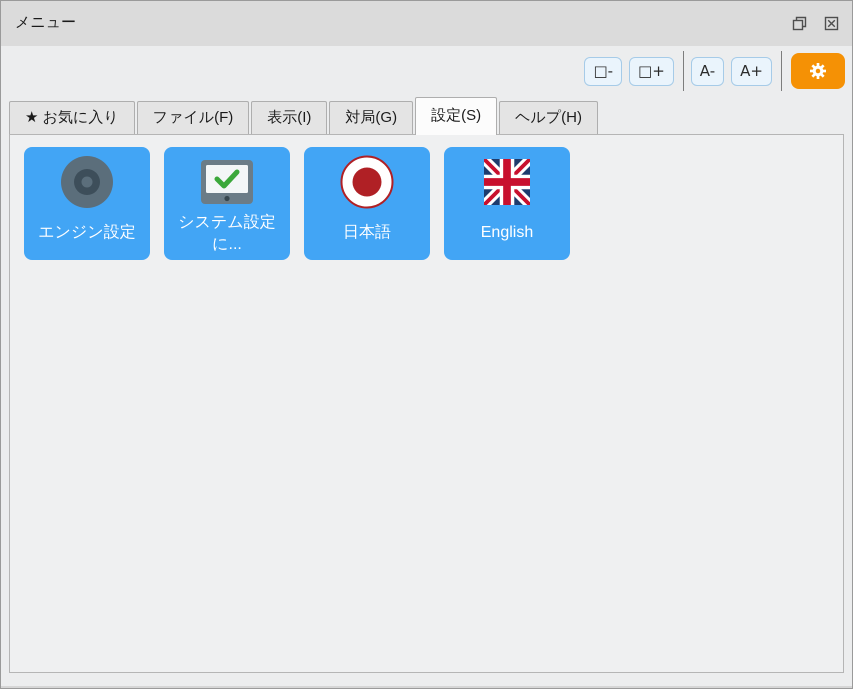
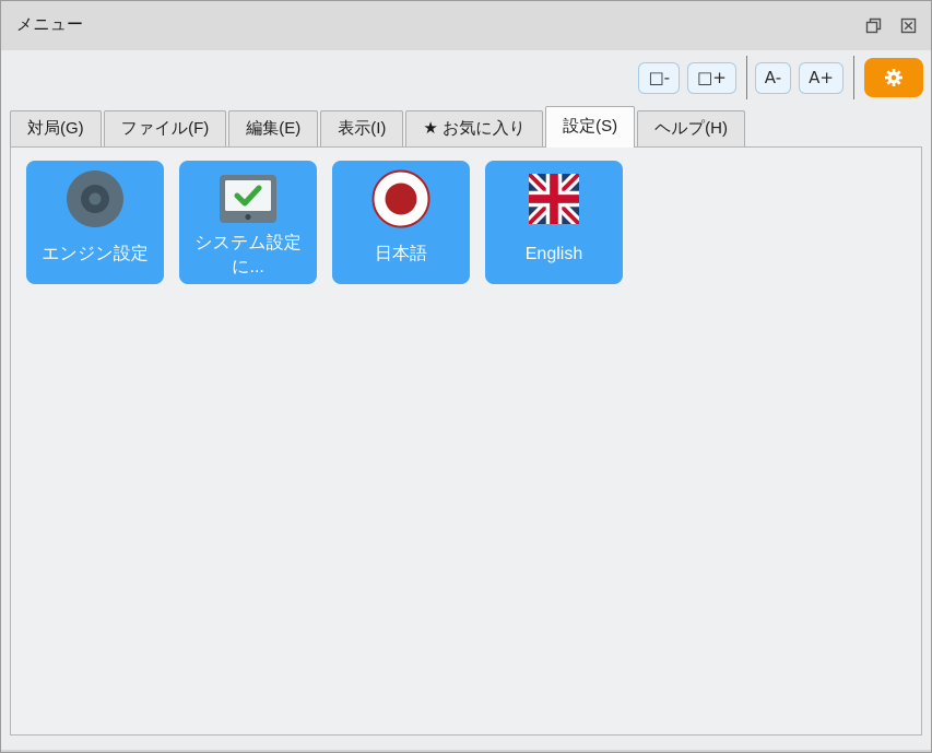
  メニュー
  □-
  □+
  A-
  A+
- ★ お気に入り
+ 対局(G)
  ファイル(F)
+ 編集(E)
  表示(I)
- 対局(G)
+ ★ お気に入り
  設定(S)
  ヘルプ(H)
  エンジン設定
  システム設定
  に...
  日本語
  English
